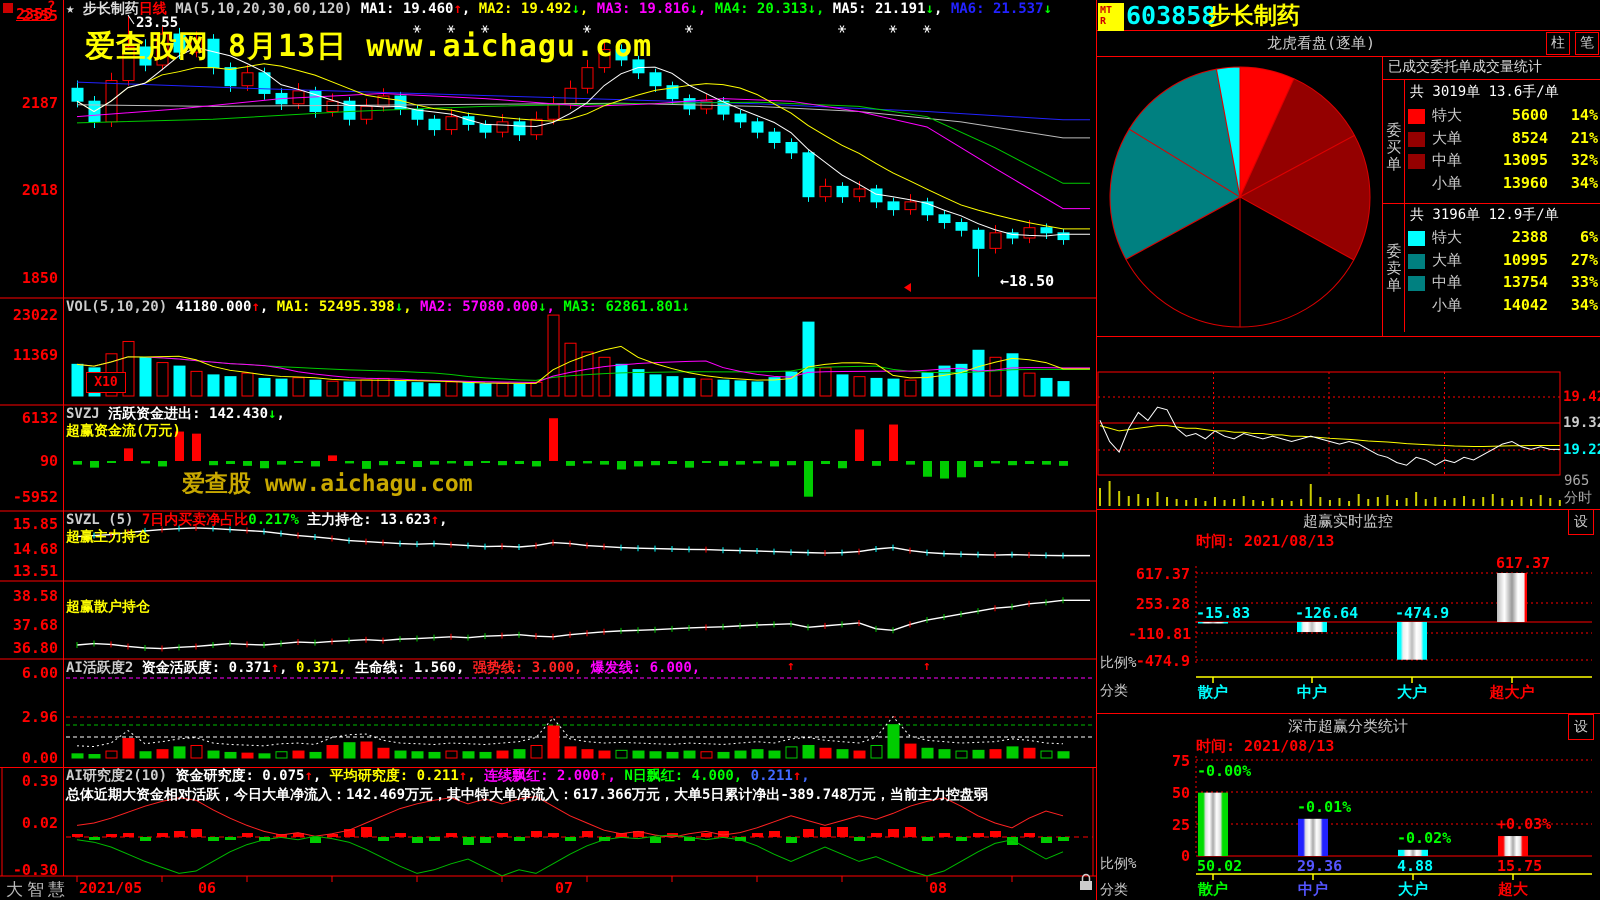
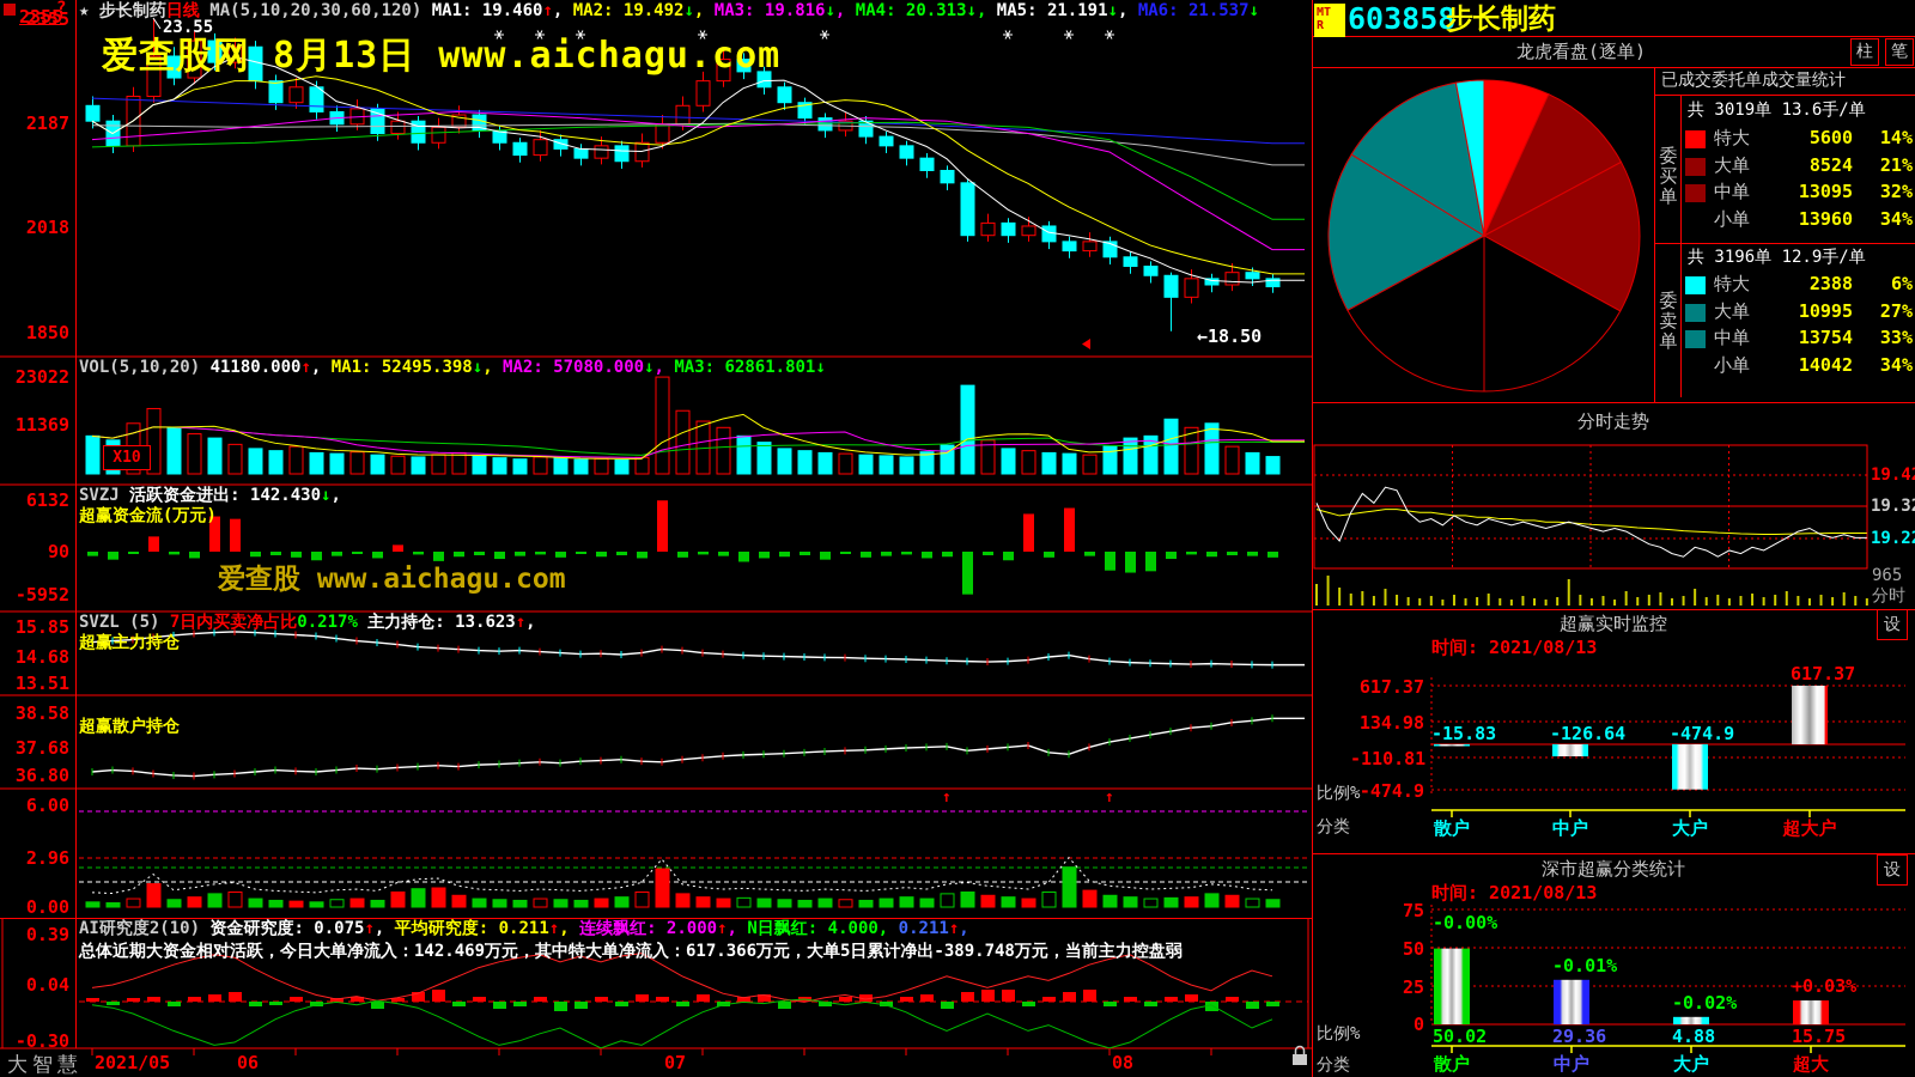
  2355
  ?
  爱查股网 8月13日 www.aichagu.com
  爱查股 www.aichagu.com
  ★ 步长制药日线 MA(5,10,20,30,60,120) MA1: 19.460↑, MA2: 19.492↓, MA3: 19.816↓, MA4: 20.313↓, MA5: 21.191↓, MA6: 21.537↓
  VOL(5,10,20) 41180.000↑, MA1: 52495.398↓, MA2: 57080.000↓, MA3: 62861.801↓
  SVZJ 活跃资金进出: 142.430↓,
  超赢资金流(万元)
  SVZL (5) 7日内买卖净占比0.217% 主力持仓: 13.623↑,
  超赢主力持仓
  超赢散户持仓
- AI活跃度2 资金活跃度: 0.371↑, 0.371, 生命线: 1.560, 强势线: 3.000, 爆发线: 6.000,
  AI研究度2(10) 资金研究度: 0.075↑, 平均研究度: 0.211↑, 连续飘红: 2.000↑, N日飘红: 4.000, 0.211↑,
  总体近期大资金相对活跃，今日大单净流入：142.469万元，其中特大单净流入：617.366万元，大单5日累计净出-389.748万元，当前主力控盘弱
  23.55
  ←18.50
  X10
  大智慧
  MT
  R
  603858
  步长制药
  龙虎看盘(逐单)
  柱
  笔
  已成交委托单成交量统计
  共 3019单 13.6手/单
  共 3196单 12.9手/单
  委买单
  委卖单
+ 分时走势
  965
  分时
  超赢实时监控
  设
  时间: 2021/08/13
  比例%
  分类
  深市超赢分类统计
  设
  时间: 2021/08/13
  比例%
  分类
  2355
  2187
  2018
  1850
  23022
  11369
  6132
  90
  -5952
  15.85
  14.68
  13.51
  38.58
  37.68
  36.80
  6.00
  2.96
  0.00
  0.39
- 0.02
+ 0.04
  -0.30
  ↑
  ↑
  2021/05
  06
  07
  08
  特大
  5600
  14%
  大单
  8524
  21%
  中单
  13095
  32%
  小单
  13960
  34%
  特大
  2388
  6%
  大单
  10995
  27%
  中单
  13754
  33%
  小单
  14042
  34%
  19.4
  19.3
  19.2
  617.37
- 253.28
+ 134.98
  -110.81
  -474.9
  -15.83
  -126.64
  -474.9
  617.37
  散户
  中户
  大户
  超大户
  75
  50
  25
  0
  -0.00%
  -0.01%
  -0.02%
  +0.03%
  50.02
  29.36
  4.88
  15.75
  散户
  中户
  大户
  超大
